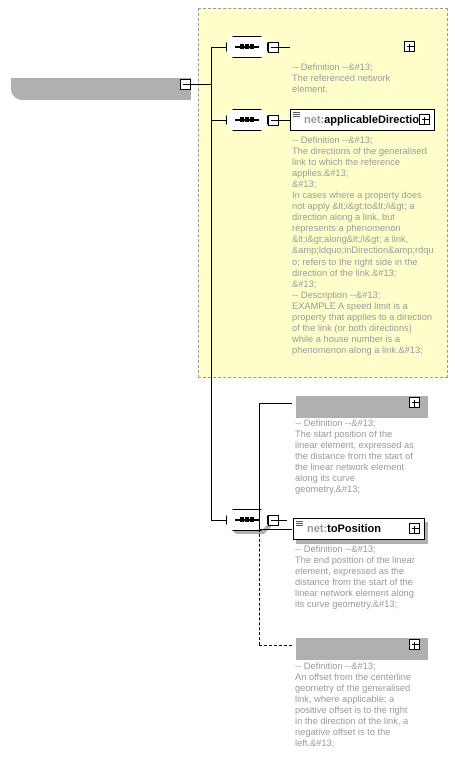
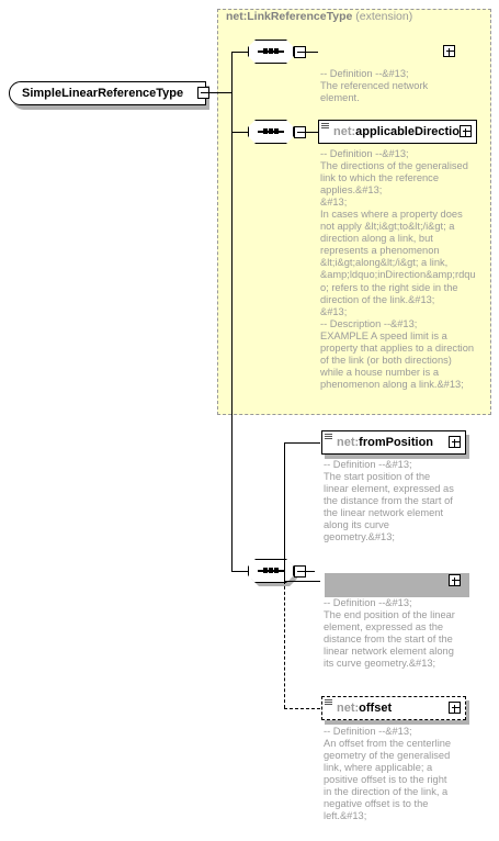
+ net:LinkReferenceType (extension)
+ SimpleLinearReferenceType
  -- Definition --&#13;
  The referenced network
  element.
  net:applicableDirectio
  -- Definition --&#13;
  The directions of the generalised
  link to which the reference
  applies.&#13;
  &#13;
  In cases where a property does
  not apply &lt;i&gt;to&lt;/i&gt; a
  direction along a link, but
  represents a phenomenon
  &lt;i&gt;along&lt;/i&gt; a link,
  &amp;ldquo;inDirection&amp;rdqu
  o; refers to the right side in the
  direction of the link.&#13;
  &#13;
  -- Description --&#13;
  EXAMPLE A speed limit is a
  property that applies to a direction
  of the link (or both directions)
  while a house number is a
  phenomenon along a link.&#13;
+ net:fromPosition
  -- Definition --&#13;
  The start position of the
  linear element, expressed as
  the distance from the start of
  the linear network element
  along its curve
  geometry.&#13;
- net:toPosition
  -- Definition --&#13;
  The end position of the linear
  element, expressed as the
  distance from the start of the
  linear network element along
  its curve geometry.&#13;
+ net:offset
  -- Definition --&#13;
  An offset from the centerline
  geometry of the generalised
  link, where applicable; a
  positive offset is to the right
  in the direction of the link, a
  negative offset is to the
  left.&#13;
